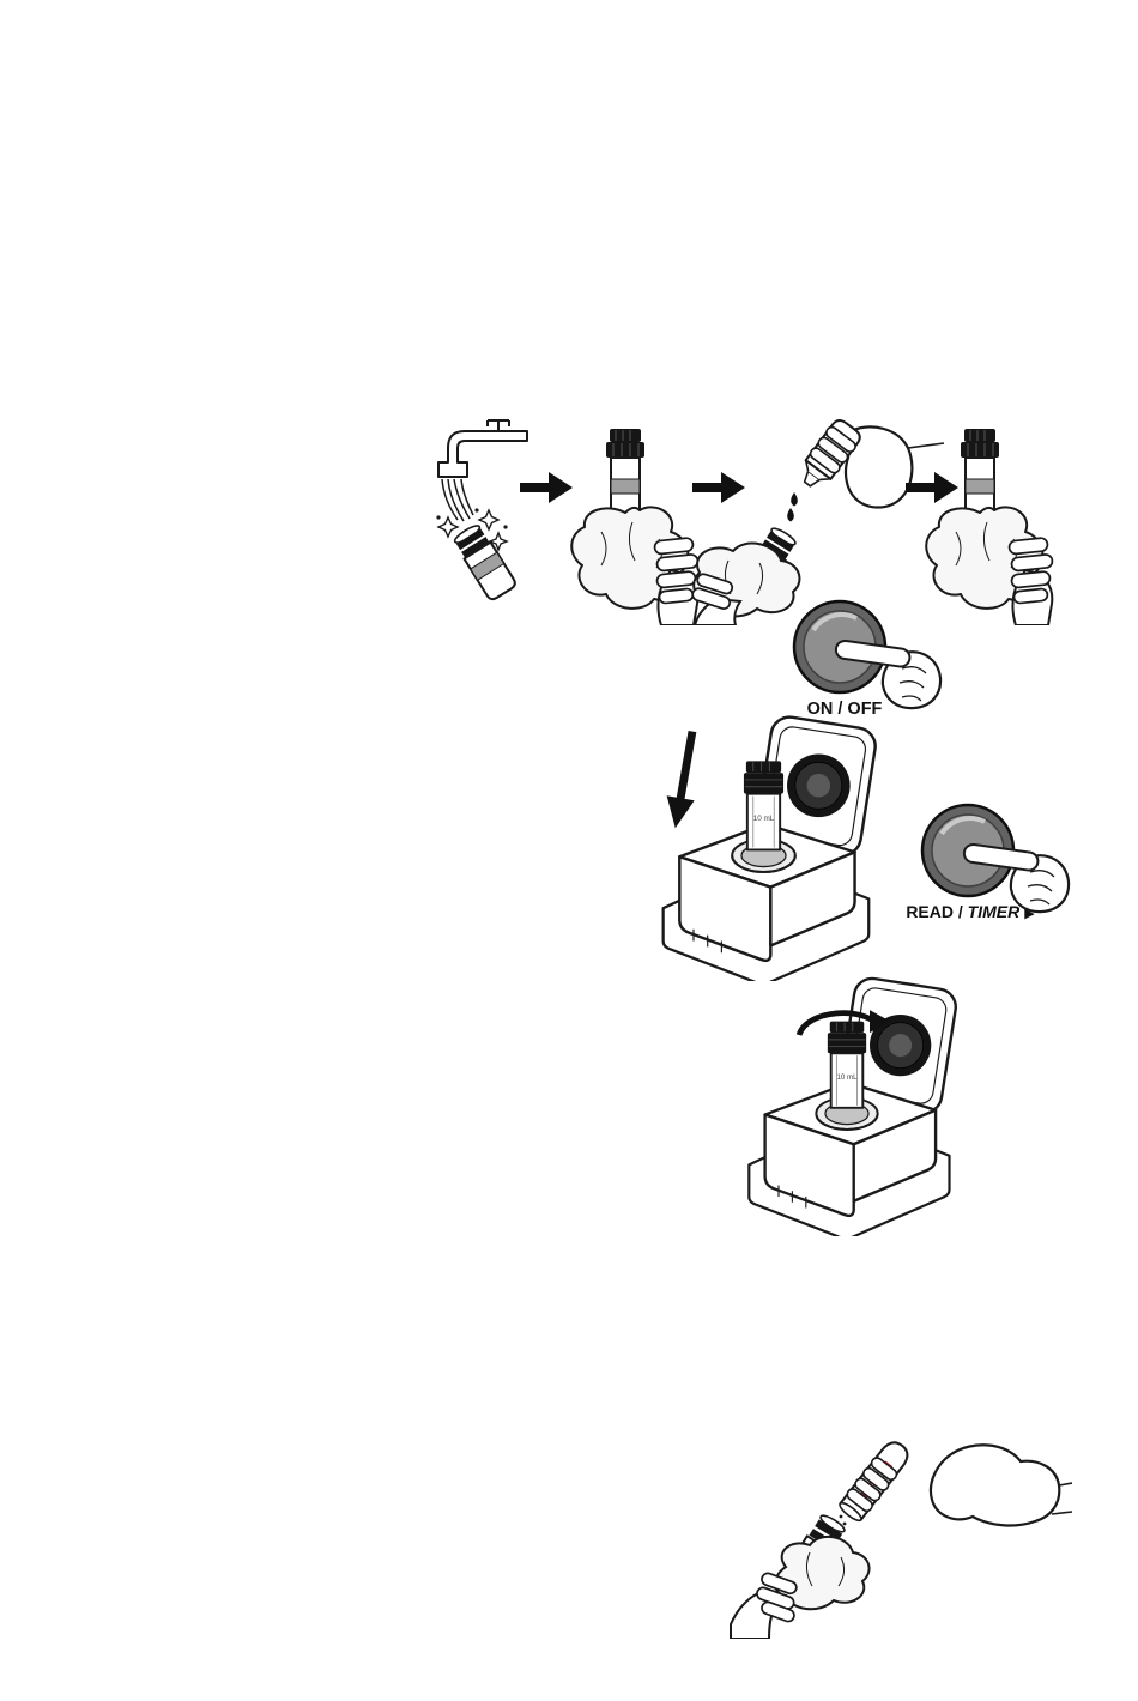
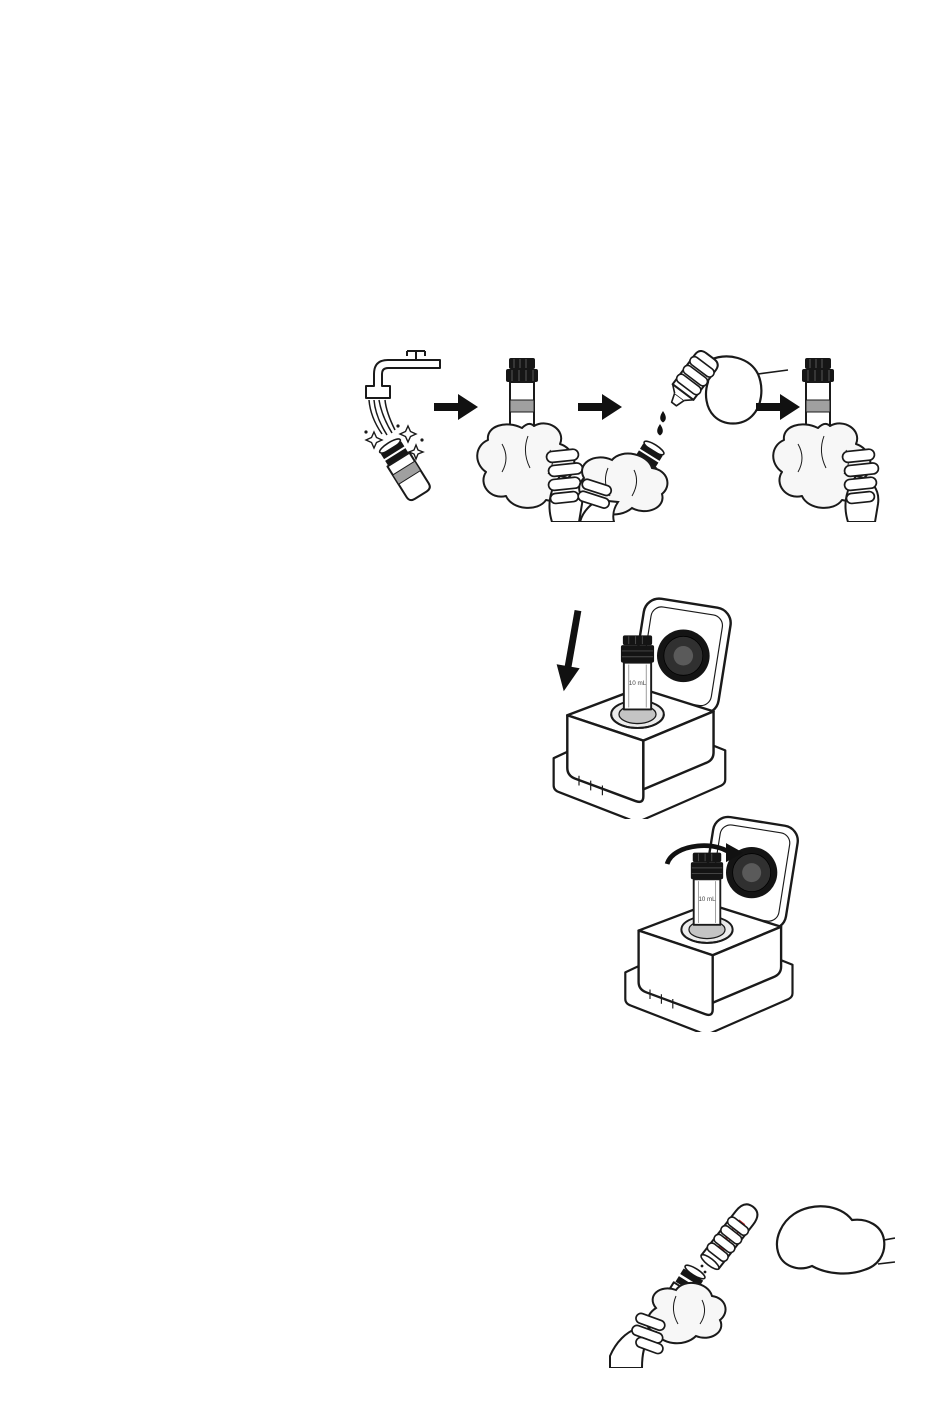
- ON / OFF
- READ / TIMER ▶
